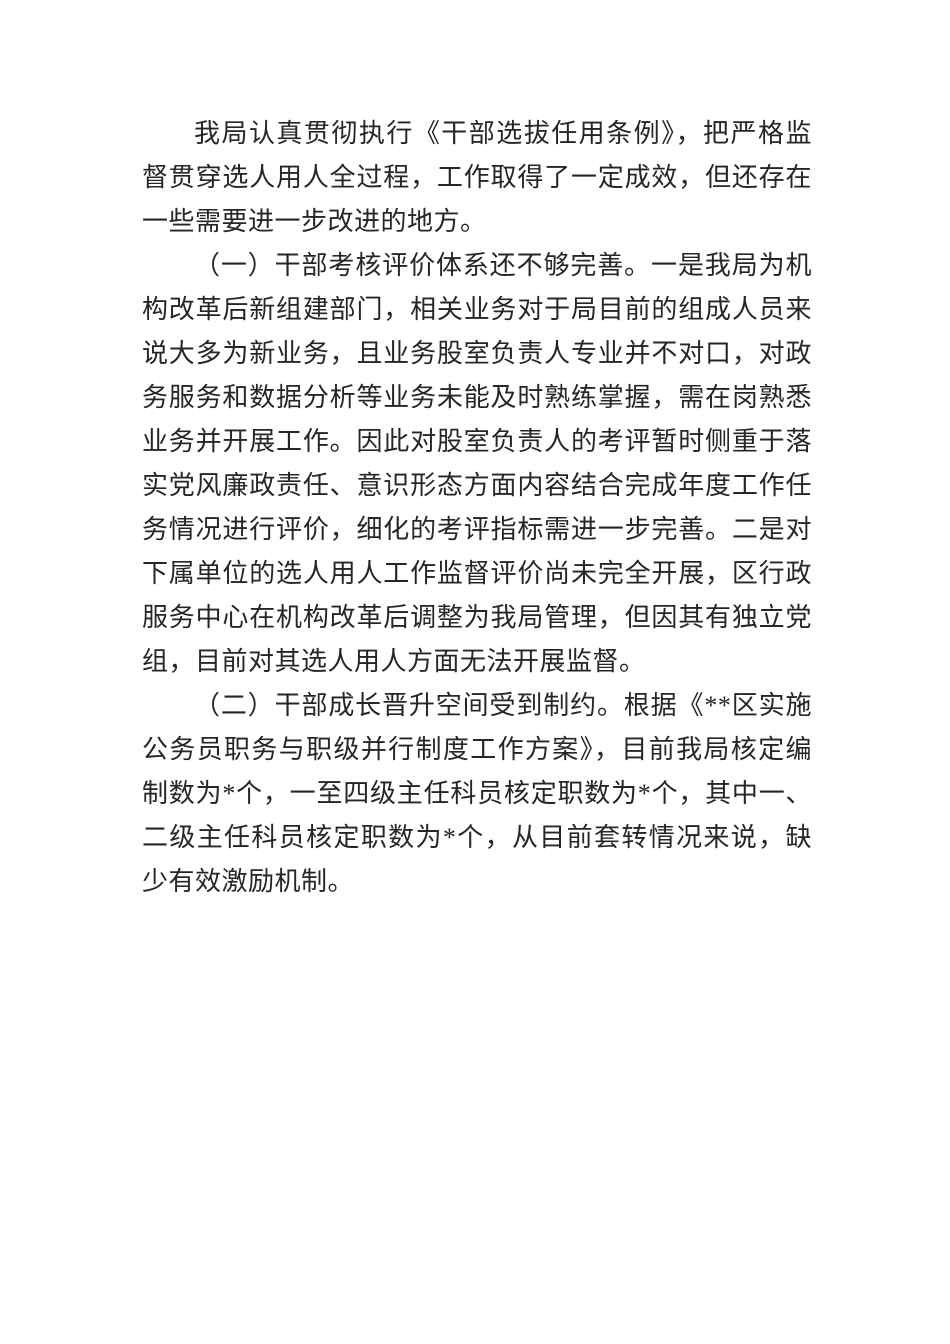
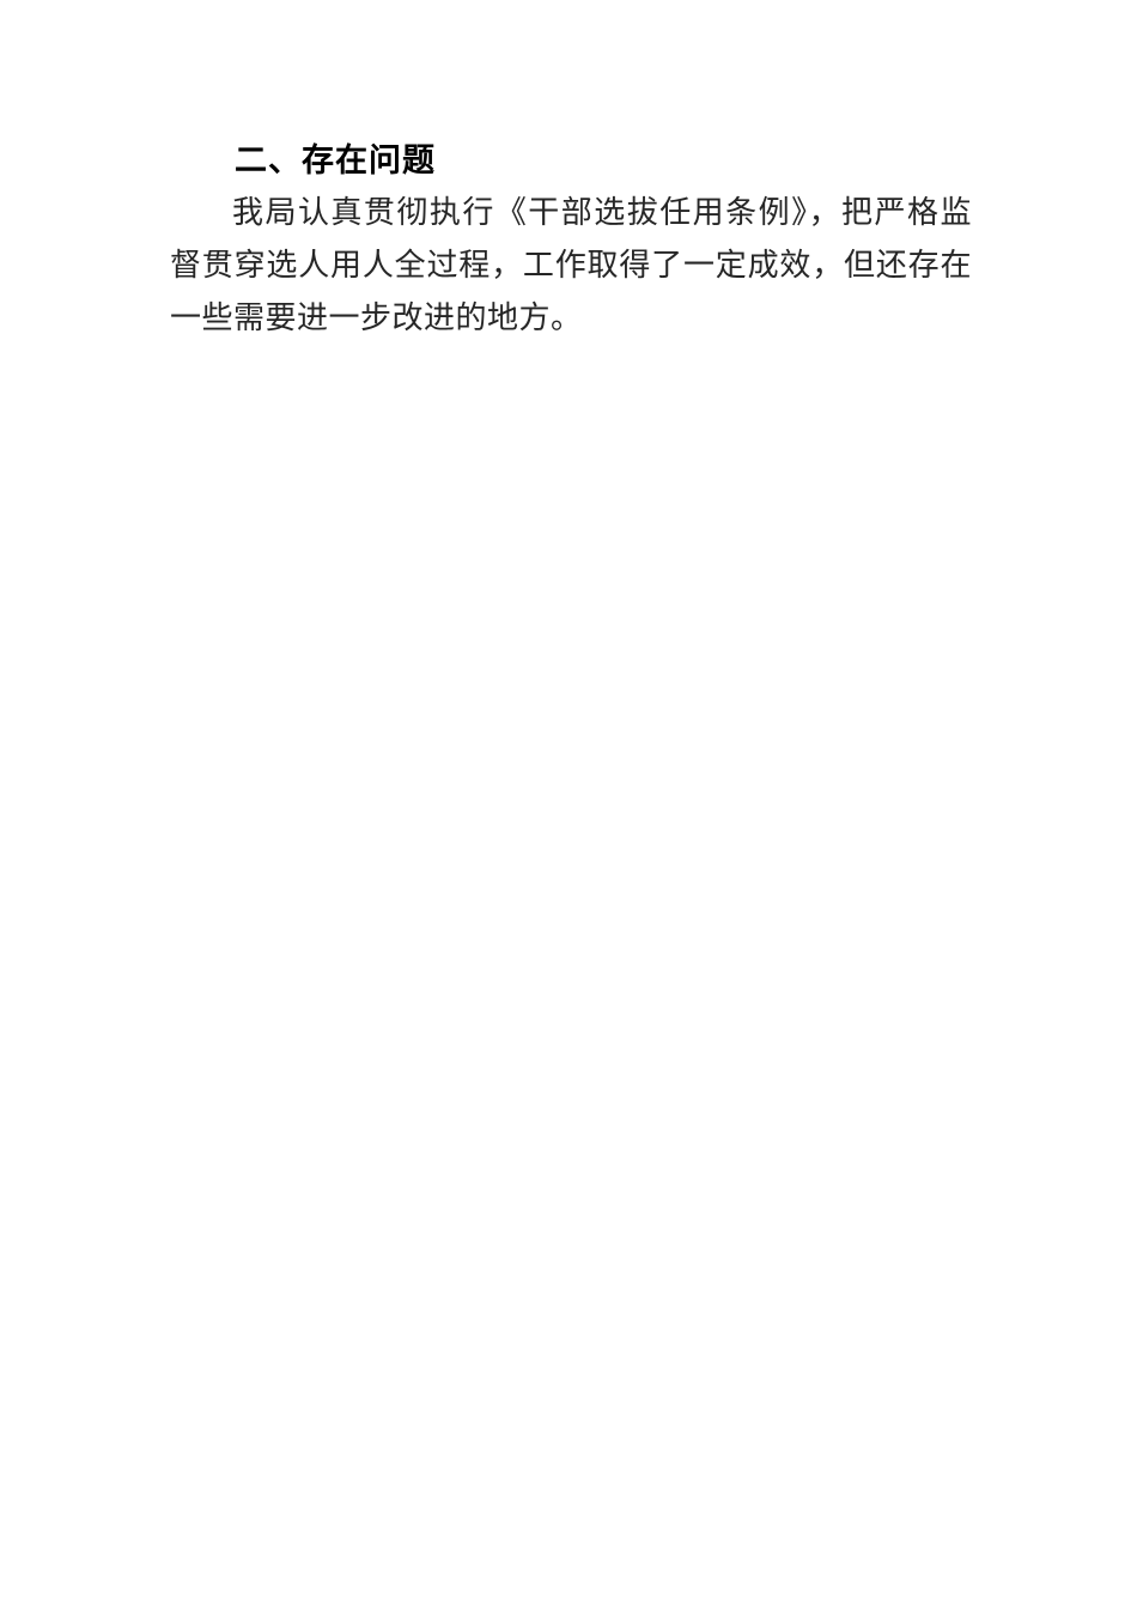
+ 二、存在问题
  我局认真贯彻执行《干部选拔任用条例》，把严格监督贯穿选人用人全过程，工作取得了一定成效，但还存在一些需要进一步改进的地方。
- （一）干部考核评价体系还不够完善。一是我局为机构改革后新组建部门，相关业务对于局目前的组成人员来说大多为新业务，且业务股室负责人专业并不对口，对政务服务和数据分析等业务未能及时熟练掌握，需在岗熟悉业务并开展工作。因此对股室负责人的考评暂时侧重于落实党风廉政责任、意识形态方面内容结合完成年度工作任务情况进行评价，细化的考评指标需进一步完善。二是对下属单位的选人用人工作监督评价尚未完全开展，区行政服务中心在机构改革后调整为我局管理，但因其有独立党组，目前对其选人用人方面无法开展监督。
- （二）干部成长晋升空间受到制约。根据《**区实施公务员职务与职级并行制度工作方案》，目前我局核定编制数为*个，一至四级主任科员核定职数为*个，其中一、二级主任科员核定职数为*个，从目前套转情况来说，缺少有效激励机制。
